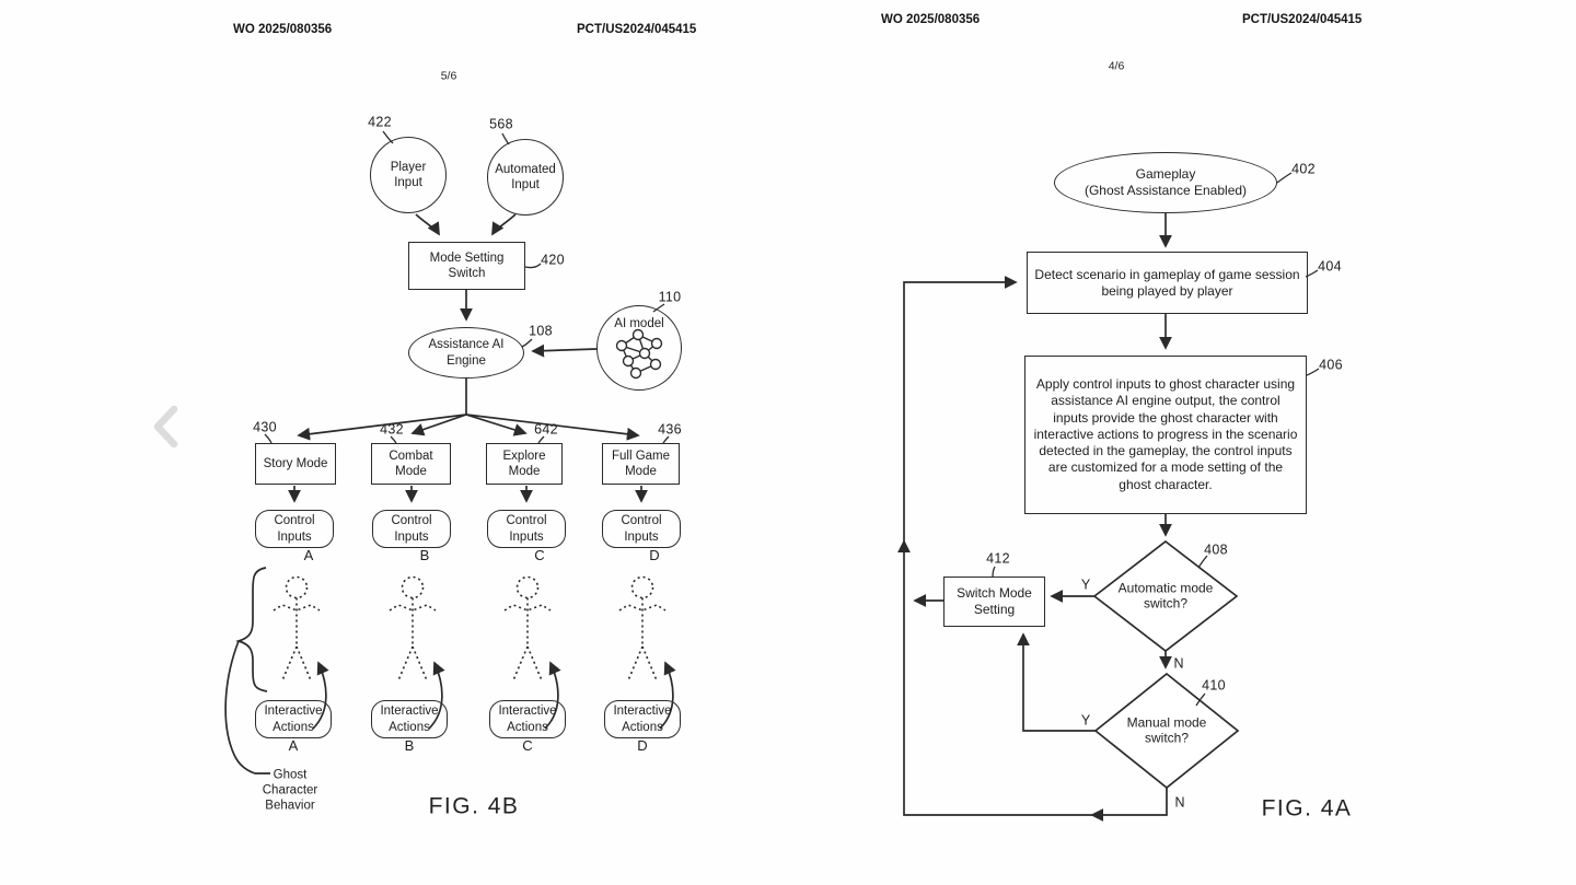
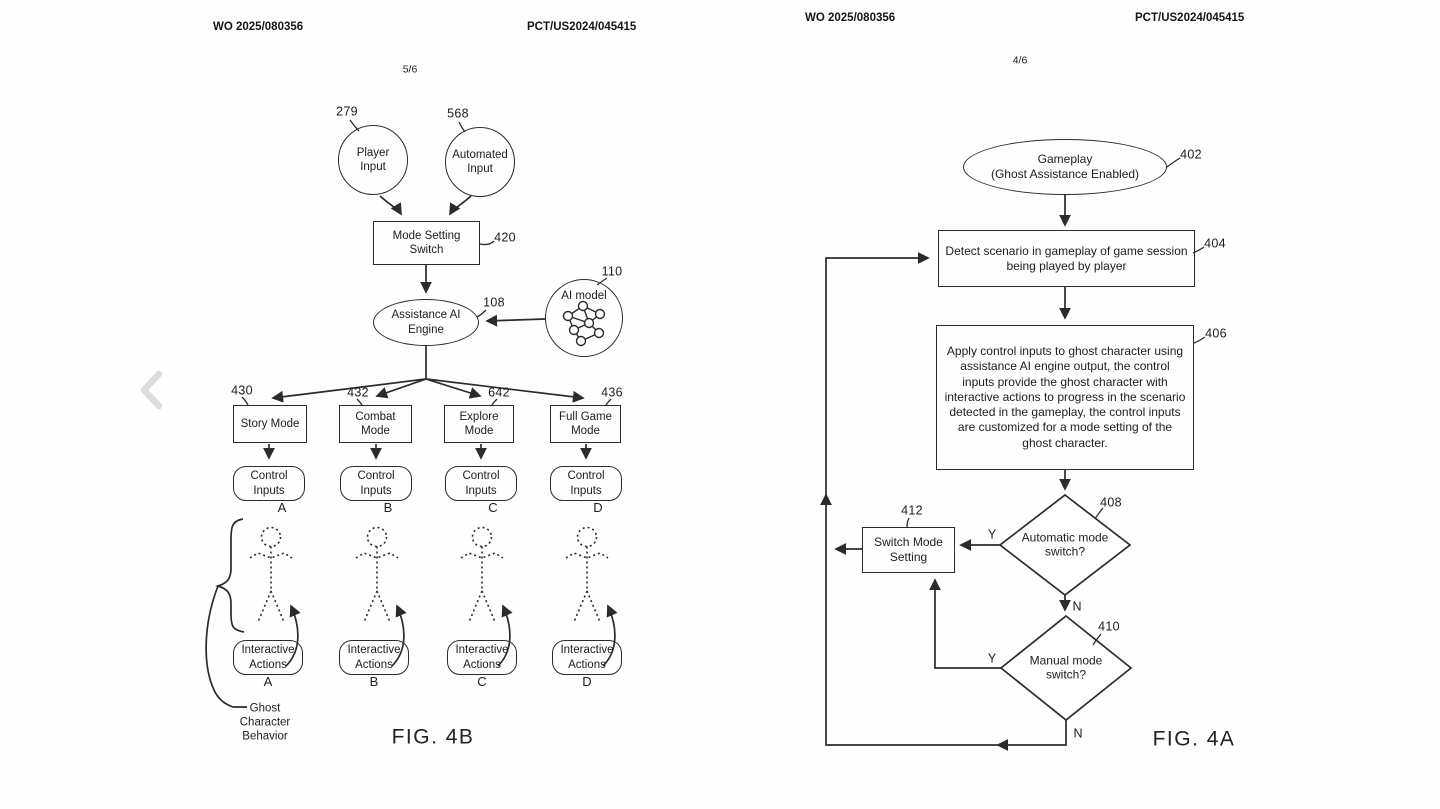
  WO 2025/080356
  PCT/US2024/045415
  5/6
- 422
+ 279
  568
  420
  108
  110
  Player
  Input
  Automated
  Input
  Mode Setting
  Switch
  Assistance AI
  Engine
  AI model
  430
  432
  642
  436
  Story Mode
  Combat
  Mode
  Explore
  Mode
  Full Game
  Mode
  Control
  Inputs
  Control
  Inputs
  Control
  Inputs
  Control
  Inputs
  A
  B
  C
  D
  Interactive
  Actions
  Interactive
  Actions
  Interactive
  Actions
  Interactive
  Actions
  A
  B
  C
  D
  Ghost
  Character
  Behavior
  FIG. 4B
  WO 2025/080356
  PCT/US2024/045415
  4/6
  402
  404
  406
  408
  410
  412
  Gameplay
  (Ghost Assistance Enabled)
  Detect scenario in gameplay of game session
  being played by player
  Apply control inputs to ghost character using
  assistance AI engine output, the control
  inputs provide the ghost character with
  interactive actions to progress in the scenario
  detected in the gameplay, the control inputs
  are customized for a mode setting of the
  ghost character.
  Switch Mode
  Setting
  Automatic mode
  switch?
  Manual mode
  switch?
  Y
  N
  Y
  N
  FIG. 4A
